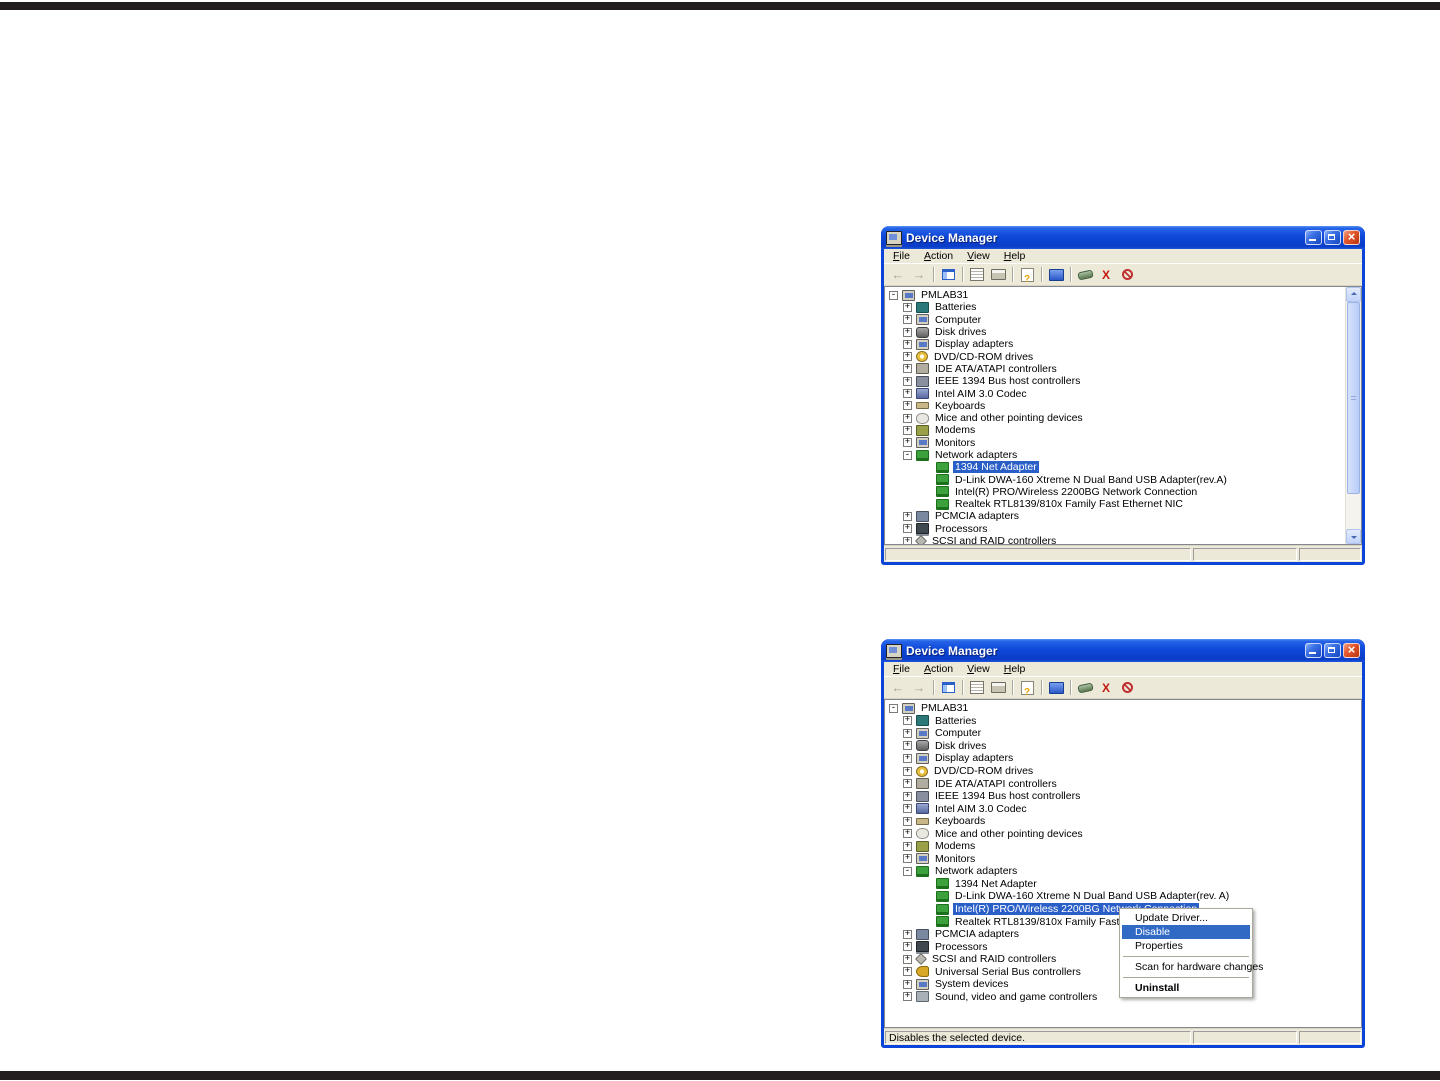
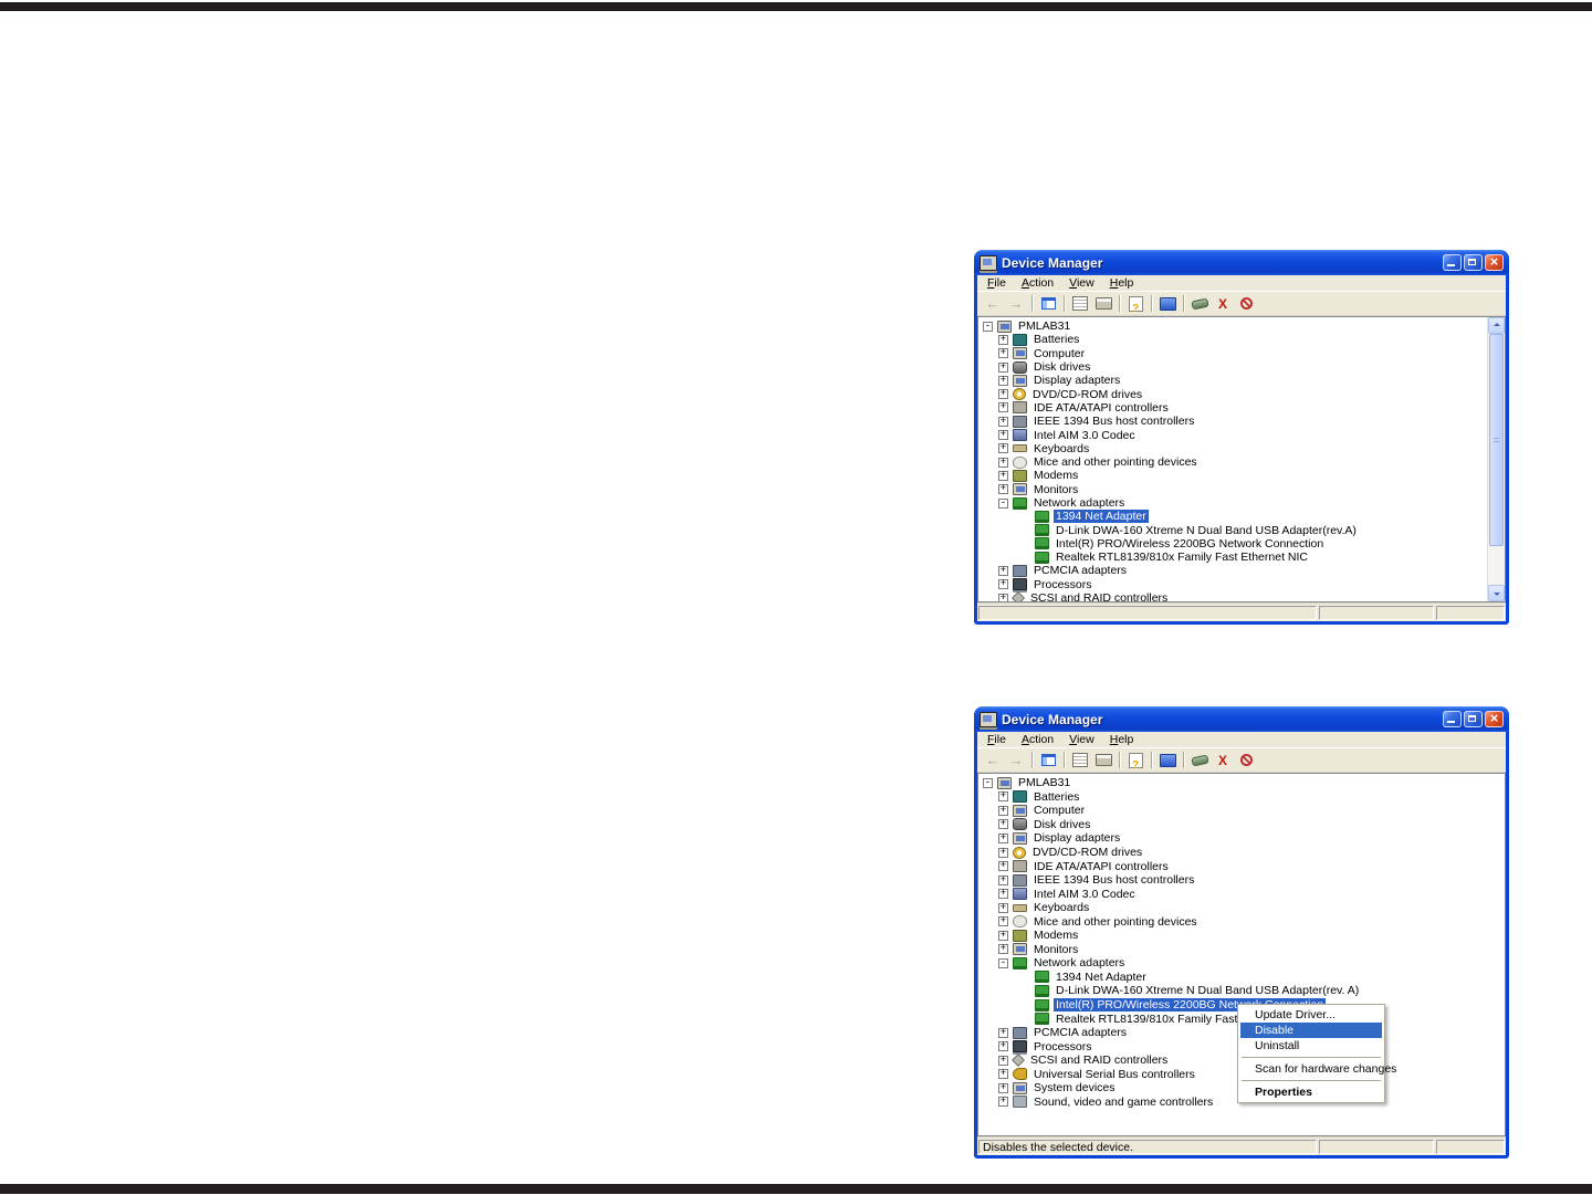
  Device Manager
  File
  Action
  View
  Help
  -
  PMLAB31
  +
  Batteries
  +
  Computer
  +
  Disk drives
  +
  Display adapters
  +
  DVD/CD-ROM drives
  +
  IDE ATA/ATAPI controllers
  +
  IEEE 1394 Bus host controllers
  +
  Intel AIM 3.0 Codec
  +
  Keyboards
  +
  Mice and other pointing devices
  +
  Modems
  +
  Monitors
  -
  Network adapters
  1394 Net Adapter
  D-Link DWA-160 Xtreme N Dual Band USB Adapter(rev.A)
  Intel(R) PRO/Wireless 2200BG Network Connection
  Realtek RTL8139/810x Family Fast Ethernet NIC
  +
  PCMCIA adapters
  +
  Processors
  +
  SCSI and RAID controllers
  Device Manager
  File
  Action
  View
  Help
  -
  PMLAB31
  +
  Batteries
  +
  Computer
  +
  Disk drives
  +
  Display adapters
  +
  DVD/CD-ROM drives
  +
  IDE ATA/ATAPI controllers
  +
  IEEE 1394 Bus host controllers
  +
  Intel AIM 3.0 Codec
  +
  Keyboards
  +
  Mice and other pointing devices
  +
  Modems
  +
  Monitors
  -
  Network adapters
  1394 Net Adapter
  D-Link DWA-160 Xtreme N Dual Band USB Adapter(rev. A)
  Realtek RTL8139/810x Family Fast
  +
  PCMCIA adapters
  +
  Processors
  +
  SCSI and RAID controllers
  +
  Universal Serial Bus controllers
  +
  System devices
  +
  Sound, video and game controllers
  Disables the selected device.
  Update Driver...
  Disable
- Properties
+ Uninstall
  Scan for hardware changes
- Uninstall
+ Properties
